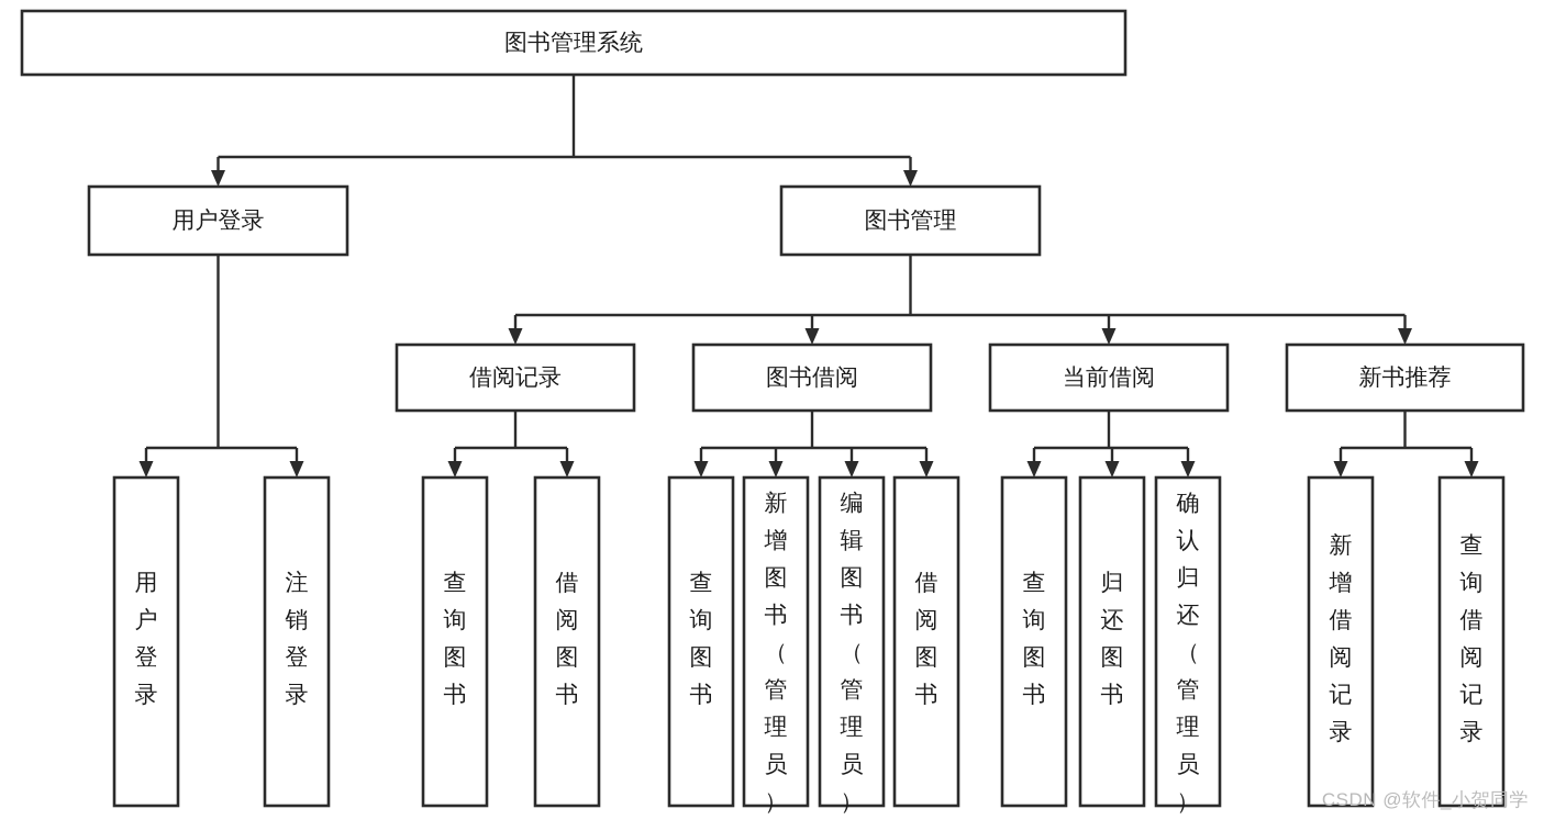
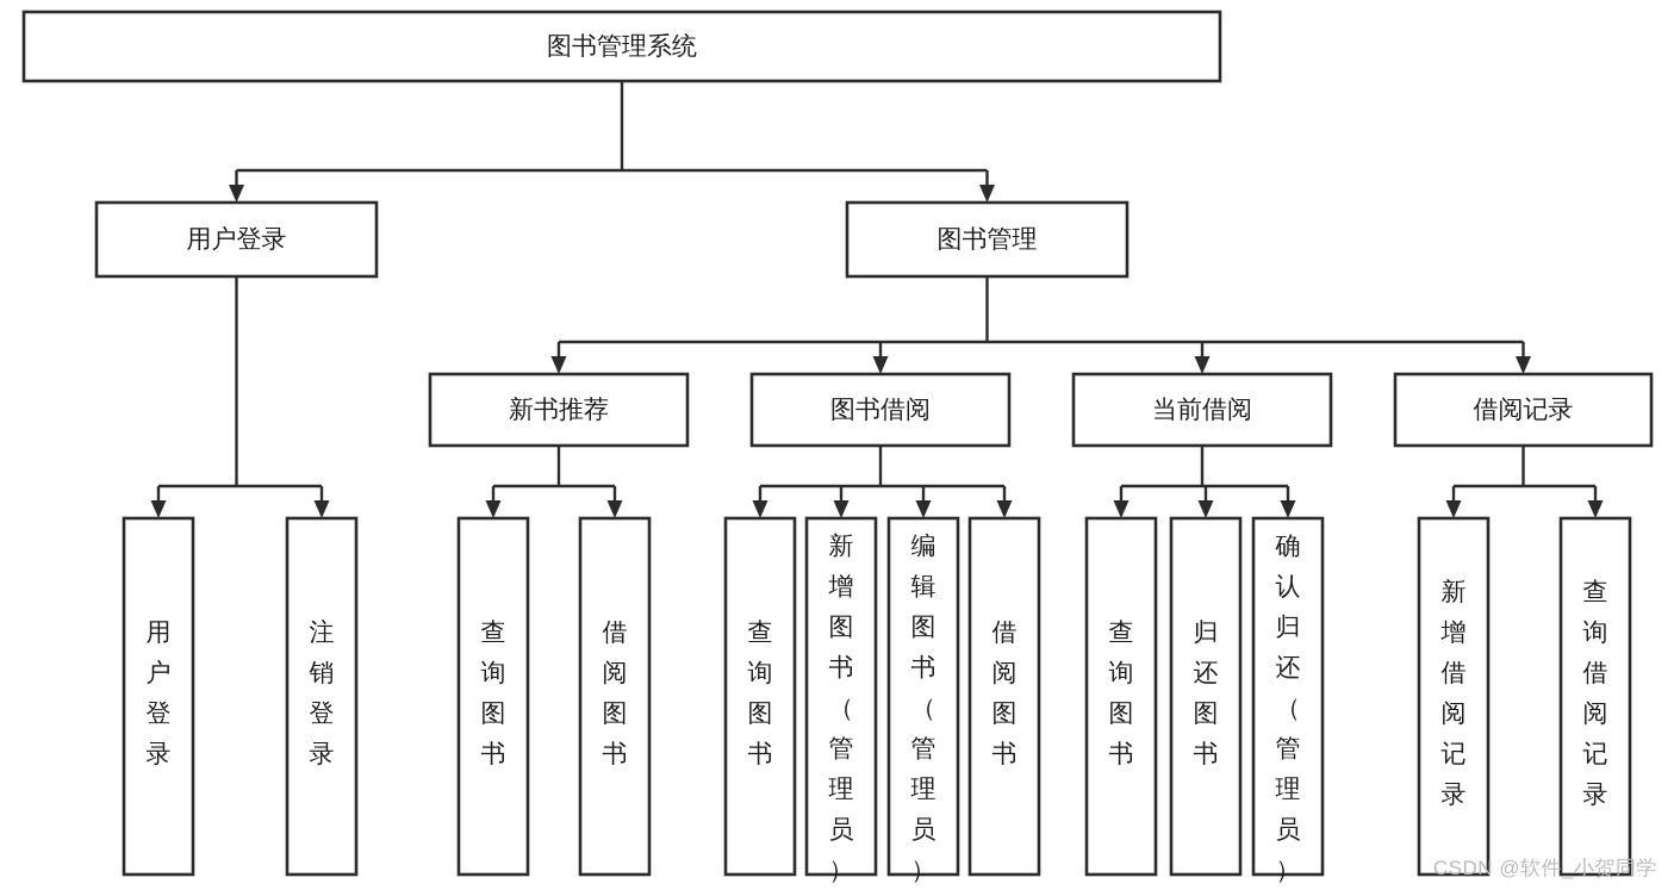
  图书管理系统
  用户登录
  图书管理
- 借阅记录
+ 新书推荐
  图书借阅
  当前借阅
- 新书推荐
+ 借阅记录
  用户登录
  注销登录
  查询图书
  借阅图书
  查询图书
  新增图书（管理员）
  编辑图书（管理员）
  借阅图书
  查询图书
  归还图书
  确认归还（管理员）
  新增借阅记录
  查询借阅记录
  CSDN @软件_小贺同学
